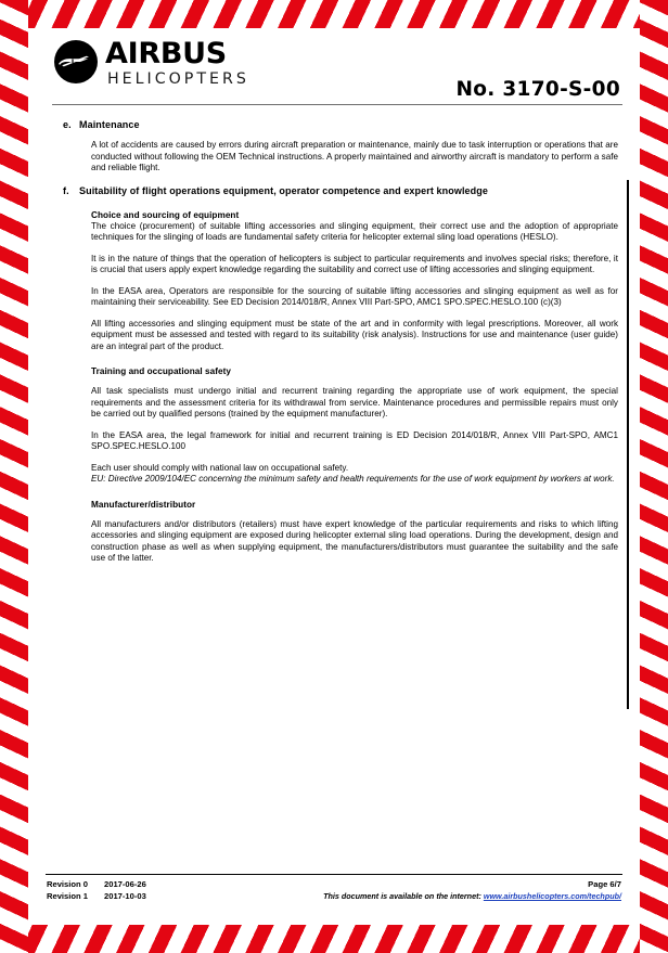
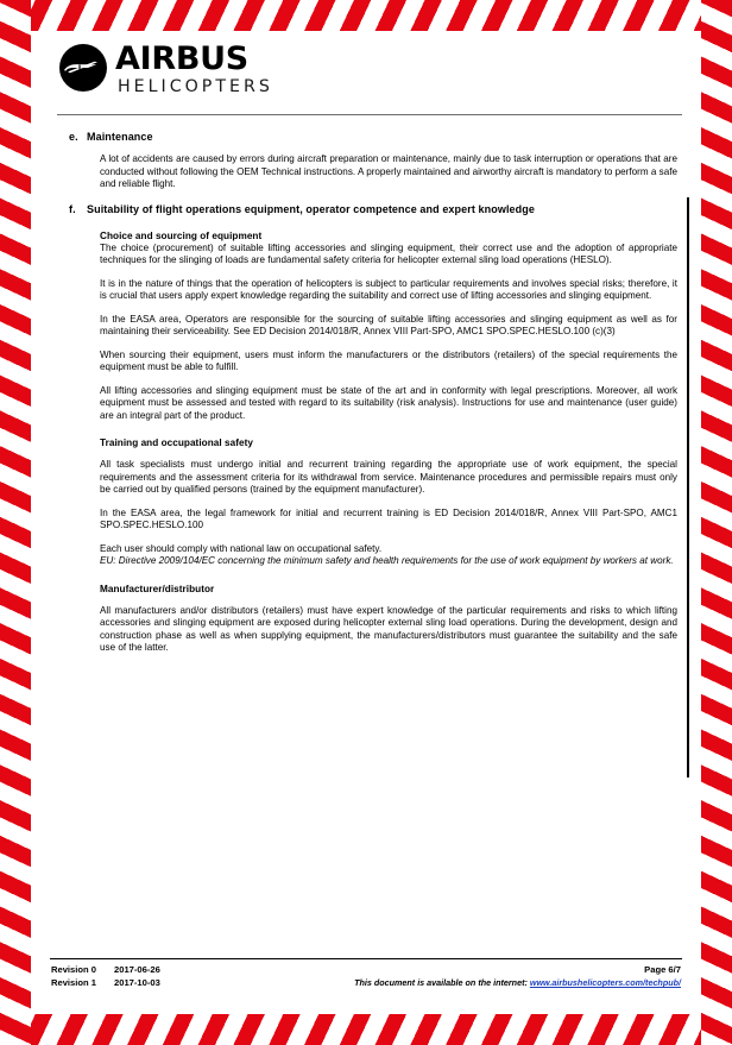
  AIRBUS
  HELICOPTERS
- No. 3170-S-00
  e. Maintenance
  A lot of accidents are caused by errors during aircraft preparation or maintenance, mainly due to task interruption or operations that are conducted without following the OEM Technical instructions. A properly maintained and airworthy aircraft is mandatory to perform a safe and reliable flight.
  f. Suitability of flight operations equipment, operator competence and expert knowledge
  Choice and sourcing of equipment
  The choice (procurement) of suitable lifting accessories and slinging equipment, their correct use and the adoption of appropriate techniques for the slinging of loads are fundamental safety criteria for helicopter external sling load operations (HESLO).
  It is in the nature of things that the operation of helicopters is subject to particular requirements and involves special risks; therefore, it is crucial that users apply expert knowledge regarding the suitability and correct use of lifting accessories and slinging equipment.
  In the EASA area, Operators are responsible for the sourcing of suitable lifting accessories and slinging equipment as well as for maintaining their serviceability. See ED Decision 2014/018/R, Annex VIII Part-SPO, AMC1 SPO.SPEC.HESLO.100 (c)(3)
+ When sourcing their equipment, users must inform the manufacturers or the distributors (retailers) of the special requirements the equipment must be able to fulfill.
  All lifting accessories and slinging equipment must be state of the art and in conformity with legal prescriptions. Moreover, all work equipment must be assessed and tested with regard to its suitability (risk analysis). Instructions for use and maintenance (user guide) are an integral part of the product.
  Training and occupational safety
  All task specialists must undergo initial and recurrent training regarding the appropriate use of work equipment, the special requirements and the assessment criteria for its withdrawal from service. Maintenance procedures and permissible repairs must only be carried out by qualified persons (trained by the equipment manufacturer).
  In the EASA area, the legal framework for initial and recurrent training is ED Decision 2014/018/R, Annex VIII Part-SPO, AMC1 SPO.SPEC.HESLO.100
  Each user should comply with national law on occupational safety.
  EU: Directive 2009/104/EC concerning the minimum safety and health requirements for the use of work equipment by workers at work.
  Manufacturer/distributor
  All manufacturers and/or distributors (retailers) must have expert knowledge of the particular requirements and risks to which lifting accessories and slinging equipment are exposed during helicopter external sling load operations. During the development, design and construction phase as well as when supplying equipment, the manufacturers/distributors must guarantee the suitability and the safe use of the latter.
  Revision 0 2017-06-26
  Revision 1 2017-10-03
  Page 6/7
  This document is available on the internet: www.airbushelicopters.com/techpub/
